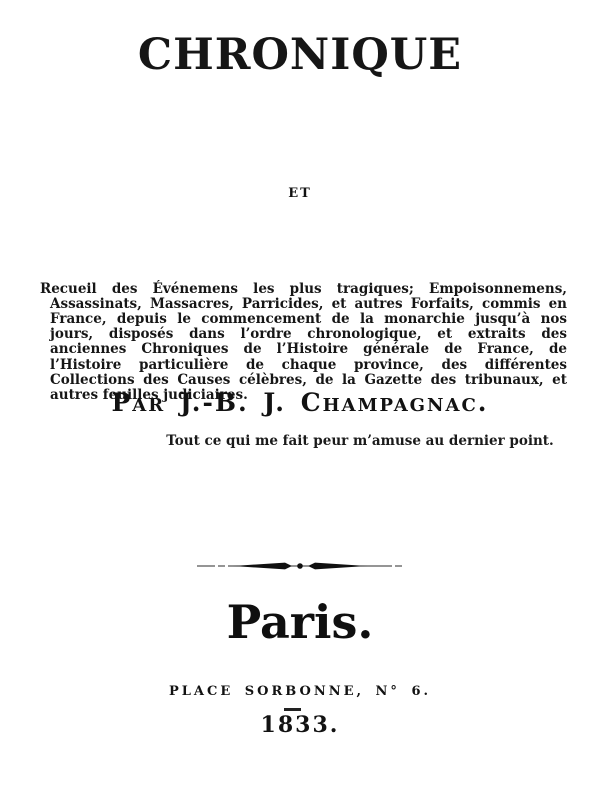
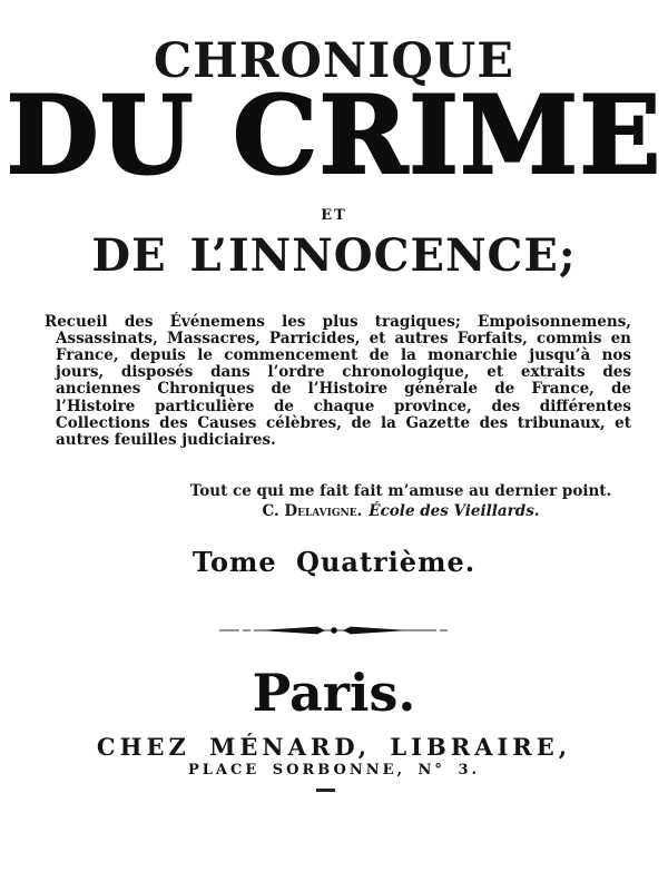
  CHRONIQUE
+ DU CRIME
  ET
+ DE L’INNOCENCE;
  Recueil des Événemens les plus tragiques; Empoisonnemens, Assassinats, Massacres, Parricides, et autres Forfaits, commis en France, depuis le commencement de la monarchie jusqu’à nos jours, disposés dans l’ordre chronologique, et extraits des anciennes Chroniques de l’Histoire générale de France, de l’Histoire particulière de chaque province, des différentes Collections des Causes célèbres, de la Gazette des tribunaux, et autres feuilles judiciaires.
- Par J.-B. J. Champagnac.
- Tout ce qui me fait peur m’amuse au dernier point.
+ Tout ce qui me fait fait m’amuse au dernier point.
+ C. Delavigne. École des Vieillards.
+ Tome Quatrième.
  Paris.
+ CHEZ MÉNARD, LIBRAIRE,
- PLACE SORBONNE, N° 6.
+ PLACE SORBONNE, N° 3.
- 1833.
